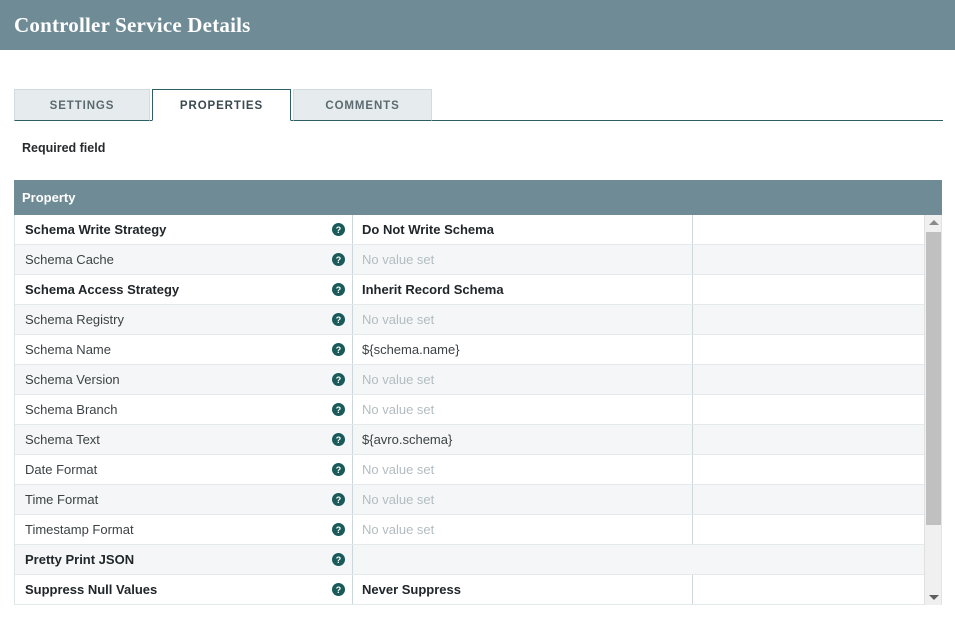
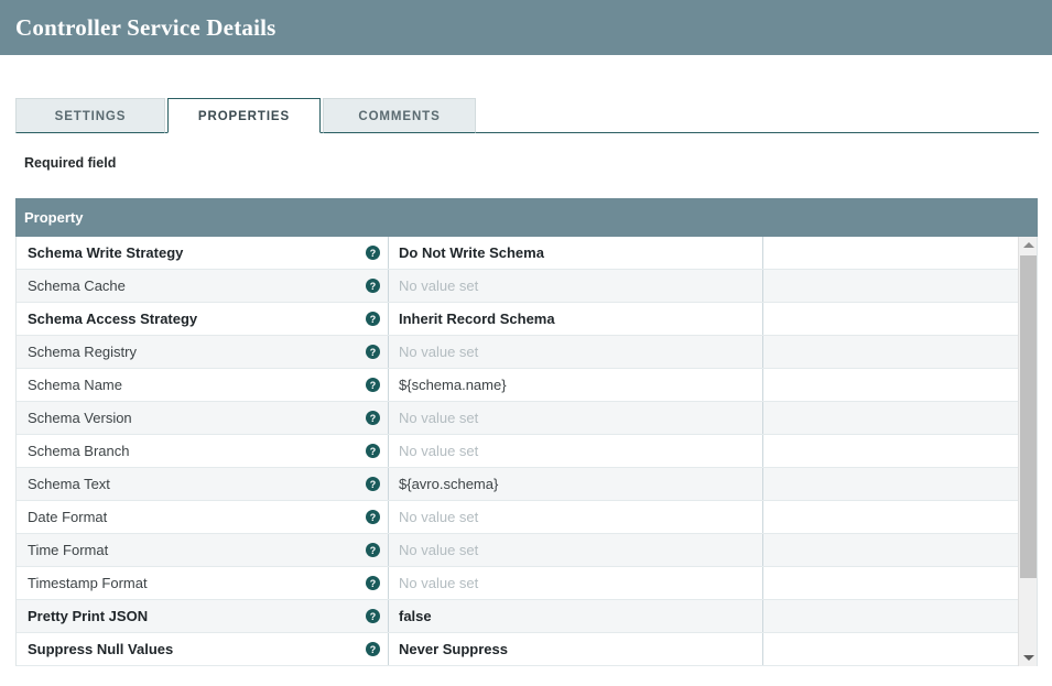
  Controller Service Details
  SETTINGS
  PROPERTIES
  COMMENTS
  Required field
  Property
  Schema Write Strategy
  ?
  Do Not Write Schema
  Schema Cache
  ?
  No value set
  Schema Access Strategy
  ?
  Inherit Record Schema
  Schema Registry
  ?
  No value set
  Schema Name
  ?
  ${schema.name}
  Schema Version
  ?
  No value set
  Schema Branch
  ?
  No value set
  Schema Text
  ?
  ${avro.schema}
  Date Format
  ?
  No value set
  Time Format
  ?
  No value set
  Timestamp Format
  ?
  No value set
  Pretty Print JSON
  ?
+ false
  Suppress Null Values
  ?
  Never Suppress
